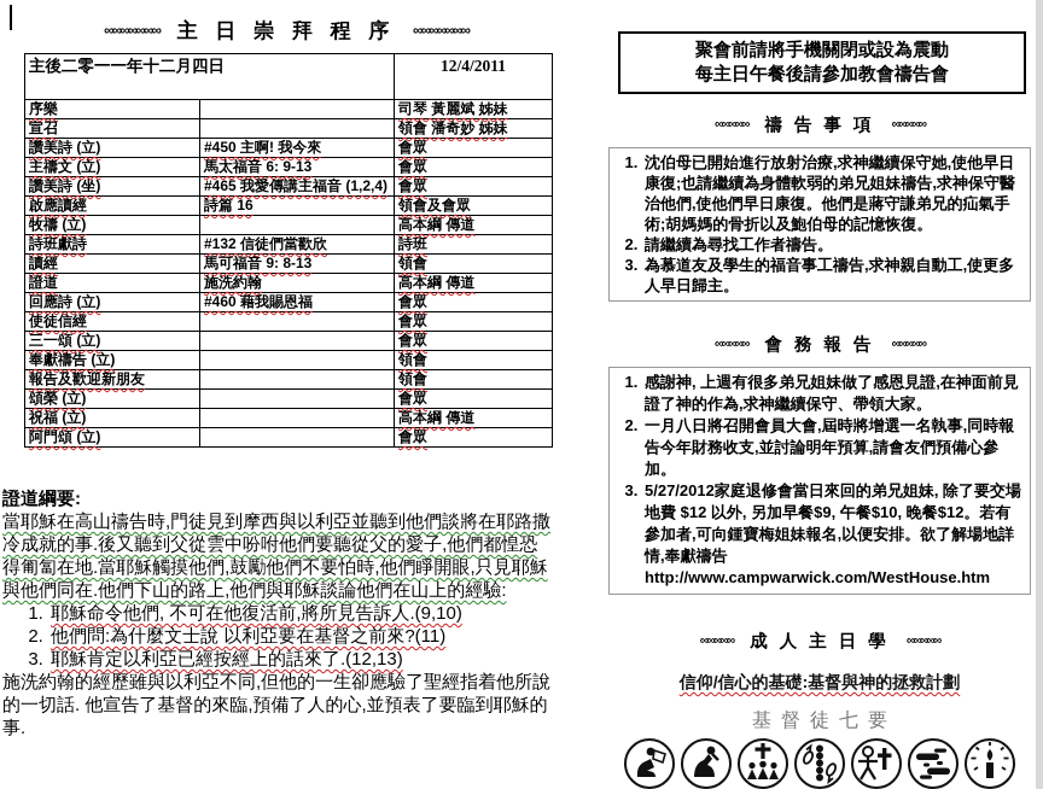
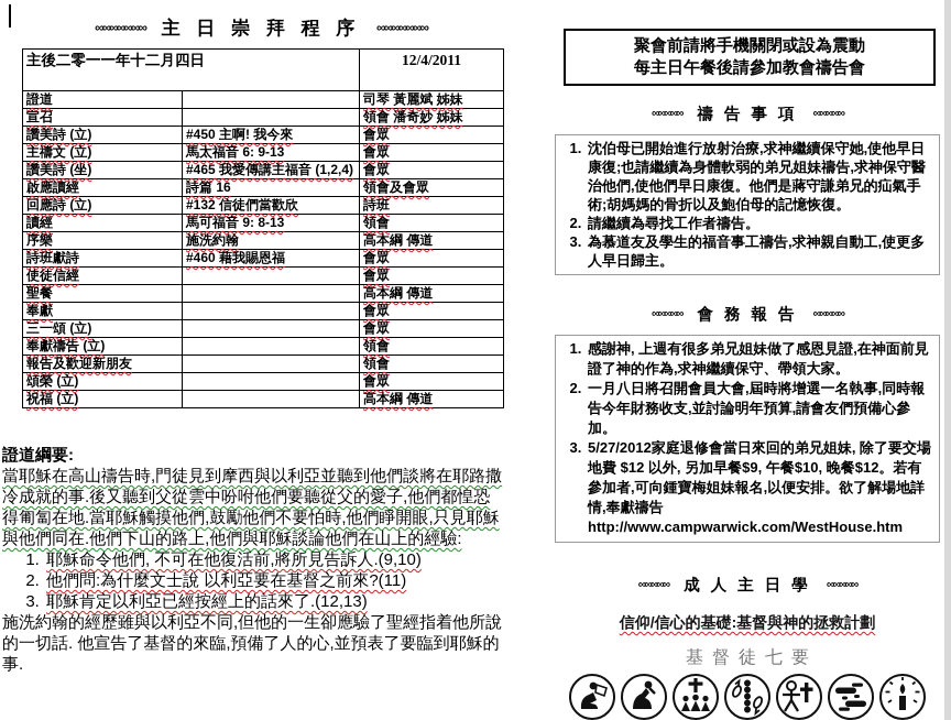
  ∞∞∞∞∞∞∞ 主 日 崇 拜 程 序 ∞∞∞∞∞∞∞
  主後二零一一年十二月四日	12/4/2011
- 序樂		司琴 黃麗斌 姊妹
+ 證道		司琴 黃麗斌 姊妹
  宣召		領會 潘奇妙 姊妹
  讚美詩 (立)	#450 主啊! 我今來	會眾
  主禱文 (立)	馬太福音 6: 9-13	會眾
  讚美詩 (坐)	#465 我愛傳講主福音 (1,2,4)	會眾
  啟應讀經	詩篇 16	領會及會眾
- 牧禱 (立)		高本綱 傳道
- 詩班獻詩	#132 信徒們當歡欣	詩班
+ 回應詩 (立)	#132 信徒們當歡欣	詩班
  讀經	馬可福音 9: 8-13	領會
- 證道	施洗約翰	高本綱 傳道
+ 序樂	施洗約翰	高本綱 傳道
- 回應詩 (立)	#460 藉我賜恩福	會眾
+ 詩班獻詩	#460 藉我賜恩福	會眾
  使徒信經		會眾
+ 聖餐		高本綱 傳道
+ 奉獻		會眾
  三一頌 (立)		會眾
  奉獻禱告 (立)		領會
  報告及歡迎新朋友		領會
  頌榮 (立)		會眾
  祝福 (立)		高本綱 傳道
- 阿門頌 (立)		會眾
  證道綱要:
  當耶穌在高山禱告時,門徒見到摩西與以利亞並聽到他們談將在耶路撒冷成就的事.後又聽到父從雲中吩咐他們要聽從父的愛子,他們都惶恐得匍匐在地.當耶穌觸摸他們,鼓勵他們不要怕時,他們睜開眼,只見耶穌與他們同在.他們下山的路上,他們與耶穌談論他們在山上的經驗:
  耶穌命令他們, 不可在他復活前,將所見告訴人.(9,10)
  他們問:為什麼文士說 以利亞要在基督之前來?(11)
  耶穌肯定以利亞已經按經上的話來了.(12,13)
  施洗約翰的經歷雖與以利亞不同,但他的一生卻應驗了聖經指着他所說 的一切話. 他宣告了基督的來臨,預備了人的心,並預表了要臨到耶穌的事.
  聚會前請將手機關閉或設為震動
  每主日午餐後請參加教會禱告會
  ∞∞∞∞∞ 禱 告 事 項 ∞∞∞∞∞
  沈伯母已開始進行放射治療,求神繼續保守她,使他早日康復;也請繼續為身體軟弱的弟兄姐妹禱告,求神保守醫治他們,使他們早日康復。他們是蔣守謙弟兄的疝氣手術;胡媽媽的骨折以及鮑伯母的記憶恢復。
  請繼續為尋找工作者禱告。
  為慕道友及學生的福音事工禱告,求神親自動工,使更多人早日歸主。
  ∞∞∞∞∞ 會 務 報 告 ∞∞∞∞∞
  感謝神, 上週有很多弟兄姐妹做了感恩見證,在神面前見證了神的作為,求神繼續保守、帶領大家。
  一月八日將召開會員大會,屆時將增選一名執事,同時報告今年財務收支,並討論明年預算,請會友們預備心參加。
  5/27/2012家庭退修會當日來回的弟兄姐妹, 除了要交場地費 $12 以外, 另加早餐$9, 午餐$10, 晚餐$12。若有參加者,可向鍾寶梅姐妹報名,以便安排。欲了解場地詳情,奉獻禱告 http://www.campwarwick.com/WestHouse.htm
  ∞∞∞∞∞ 成 人 主 日 學 ∞∞∞∞∞
  信仰/信心的基礎:基督與神的拯救計劃
  基督徒七要
